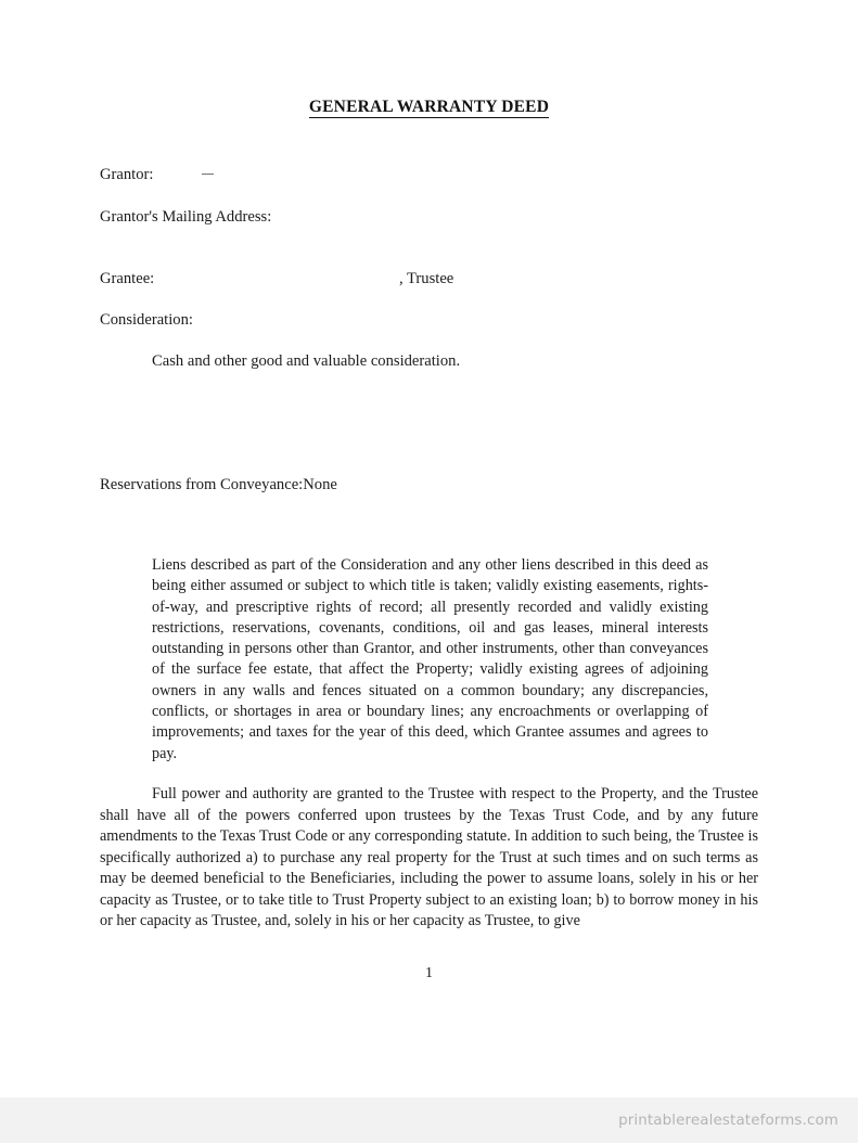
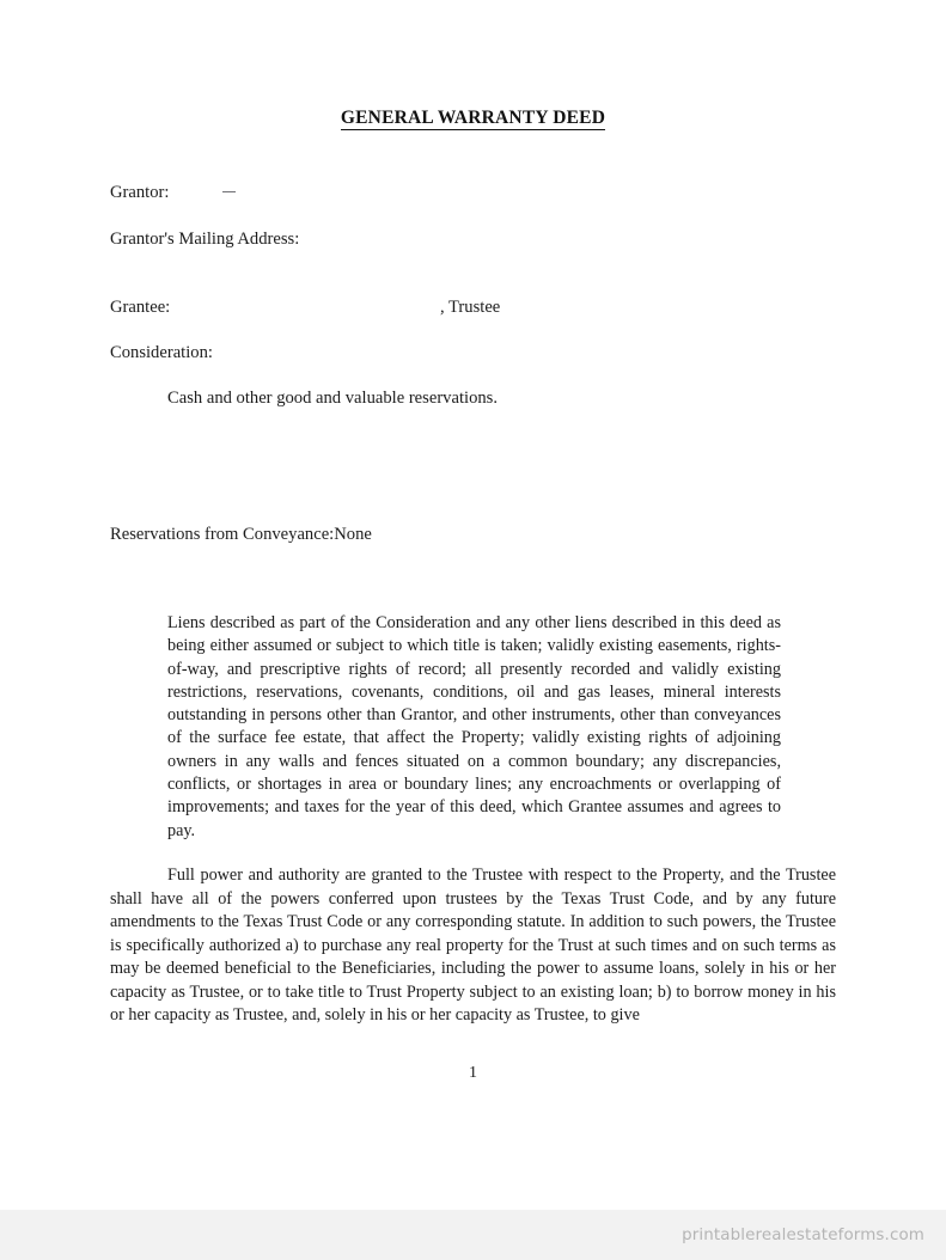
  GENERAL WARRANTY DEED
  Grantor:
  Grantor's Mailing Address:
  Grantee:
  , Trustee
  Consideration:
- Cash and other good and valuable consideration.
+ Cash and other good and valuable reservations.
  Reservations from Conveyance:None
- Liens described as part of the Consideration and any other liens described in this deed as being either assumed or subject to which title is taken; validly existing easements, rights-of-way, and prescriptive rights of record; all presently recorded and validly existing restrictions, reservations, covenants, conditions, oil and gas leases, mineral interests outstanding in persons other than Grantor, and other instruments, other than conveyances of the surface fee estate, that affect the Property; validly existing agrees of adjoining owners in any walls and fences situated on a common boundary; any discrepancies, conflicts, or shortages in area or boundary lines; any encroachments or overlapping of improvements; and taxes for the year of this deed, which Grantee assumes and agrees to pay.
+ Liens described as part of the Consideration and any other liens described in this deed as being either assumed or subject to which title is taken; validly existing easements, rights-of-way, and prescriptive rights of record; all presently recorded and validly existing restrictions, reservations, covenants, conditions, oil and gas leases, mineral interests outstanding in persons other than Grantor, and other instruments, other than conveyances of the surface fee estate, that affect the Property; validly existing rights of adjoining owners in any walls and fences situated on a common boundary; any discrepancies, conflicts, or shortages in area or boundary lines; any encroachments or overlapping of improvements; and taxes for the year of this deed, which Grantee assumes and agrees to pay.
- Full power and authority are granted to the Trustee with respect to the Property, and the Trustee shall have all of the powers conferred upon trustees by the Texas Trust Code, and by any future amendments to the Texas Trust Code or any corresponding statute. In addition to such being, the Trustee is specifically authorized a) to purchase any real property for the Trust at such times and on such terms as may be deemed beneficial to the Beneficiaries, including the power to assume loans, solely in his or her capacity as Trustee, or to take title to Trust Property subject to an existing loan; b) to borrow money in his or her capacity as Trustee, and, solely in his or her capacity as Trustee, to give
+ Full power and authority are granted to the Trustee with respect to the Property, and the Trustee shall have all of the powers conferred upon trustees by the Texas Trust Code, and by any future amendments to the Texas Trust Code or any corresponding statute. In addition to such powers, the Trustee is specifically authorized a) to purchase any real property for the Trust at such times and on such terms as may be deemed beneficial to the Beneficiaries, including the power to assume loans, solely in his or her capacity as Trustee, or to take title to Trust Property subject to an existing loan; b) to borrow money in his or her capacity as Trustee, and, solely in his or her capacity as Trustee, to give
  1
  printablerealestateforms.com
